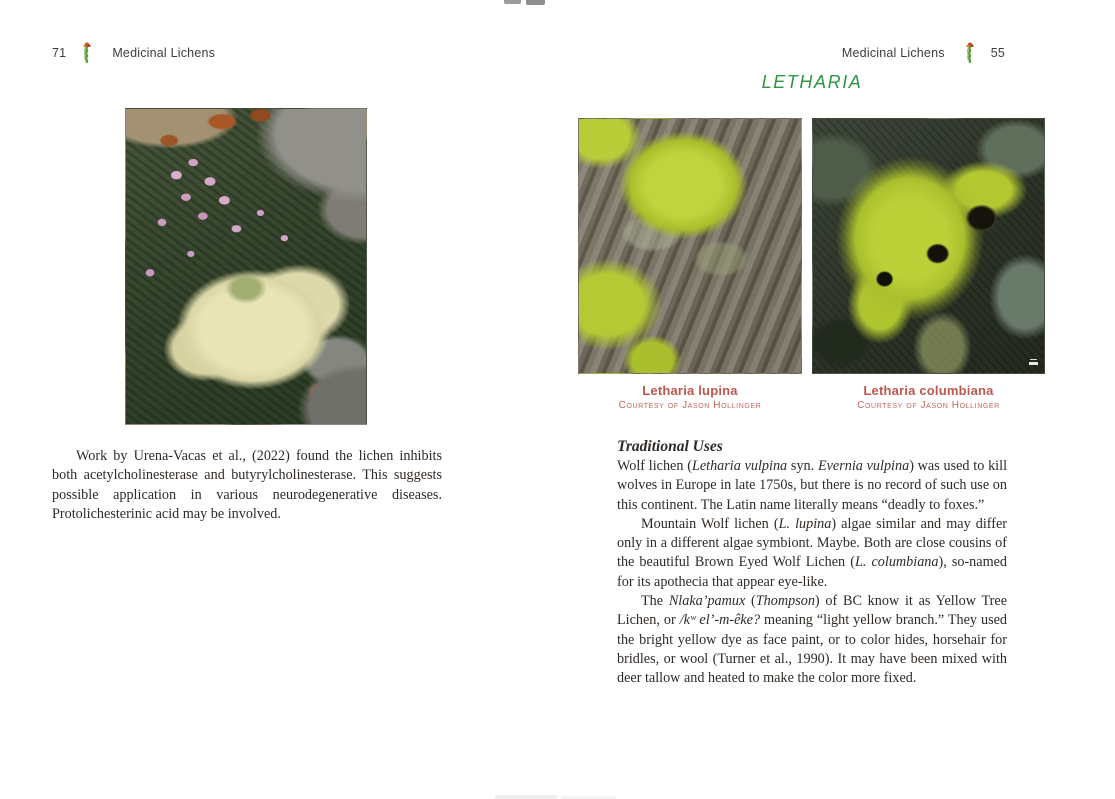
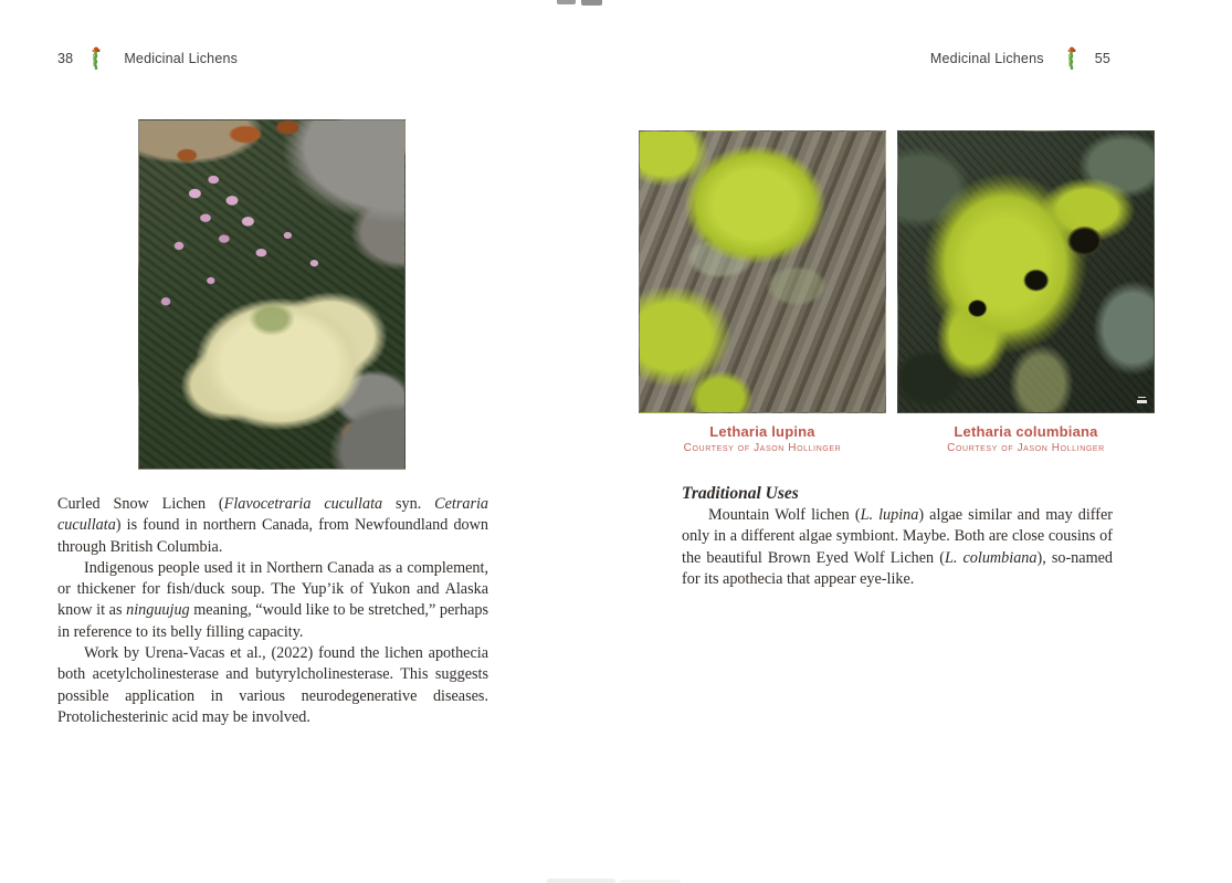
- 71
+ 38
  Medicinal Lichens
+ Curled Snow Lichen (Flavocetraria cucullata syn. Cetraria cucullata) is found in northern Canada, from Newfoundland down through British Columbia.
+ Indigenous people used it in Northern Canada as a complement, or thickener for fish/duck soup. The Yup’ik of Yukon and Alaska know it as ninguujug meaning, “would like to be stretched,” perhaps in reference to its belly filling capacity.
- Work by Urena-Vacas et al., (2022) found the lichen inhibits both acetylcholinesterase and butyrylcholinesterase. This suggests possible application in various neurodegenerative diseases. Protolichesterinic acid may be involved.
+ Work by Urena-Vacas et al., (2022) found the lichen apothecia both acetylcholinesterase and butyrylcholinesterase. This suggests possible application in various neurodegenerative diseases. Protolichesterinic acid may be involved.
  Medicinal Lichens
  55
- LETHARIA
  Letharia lupina
  Courtesy of Jason Hollinger
  Letharia columbiana
  Courtesy of Jason Hollinger
  Traditional Uses
- Wolf lichen (Letharia vulpina syn. Evernia vulpina) was used to kill wolves in Europe in late 1750s, but there is no record of such use on this continent. The Latin name literally means “deadly to foxes.”
  Mountain Wolf lichen (L. lupina) algae similar and may differ only in a different algae symbiont. Maybe. Both are close cousins of the beautiful Brown Eyed Wolf Lichen (L. columbiana), so-named for its apothecia that appear eye-like.
- The Nlaka’pamux (Thompson) of BC know it as Yellow Tree Lichen, or /kʷ el’-m-êke? meaning “light yellow branch.” They used the bright yellow dye as face paint, or to color hides, horsehair for bridles, or wool (Turner et al., 1990). It may have been mixed with deer tallow and heated to make the color more fixed.
